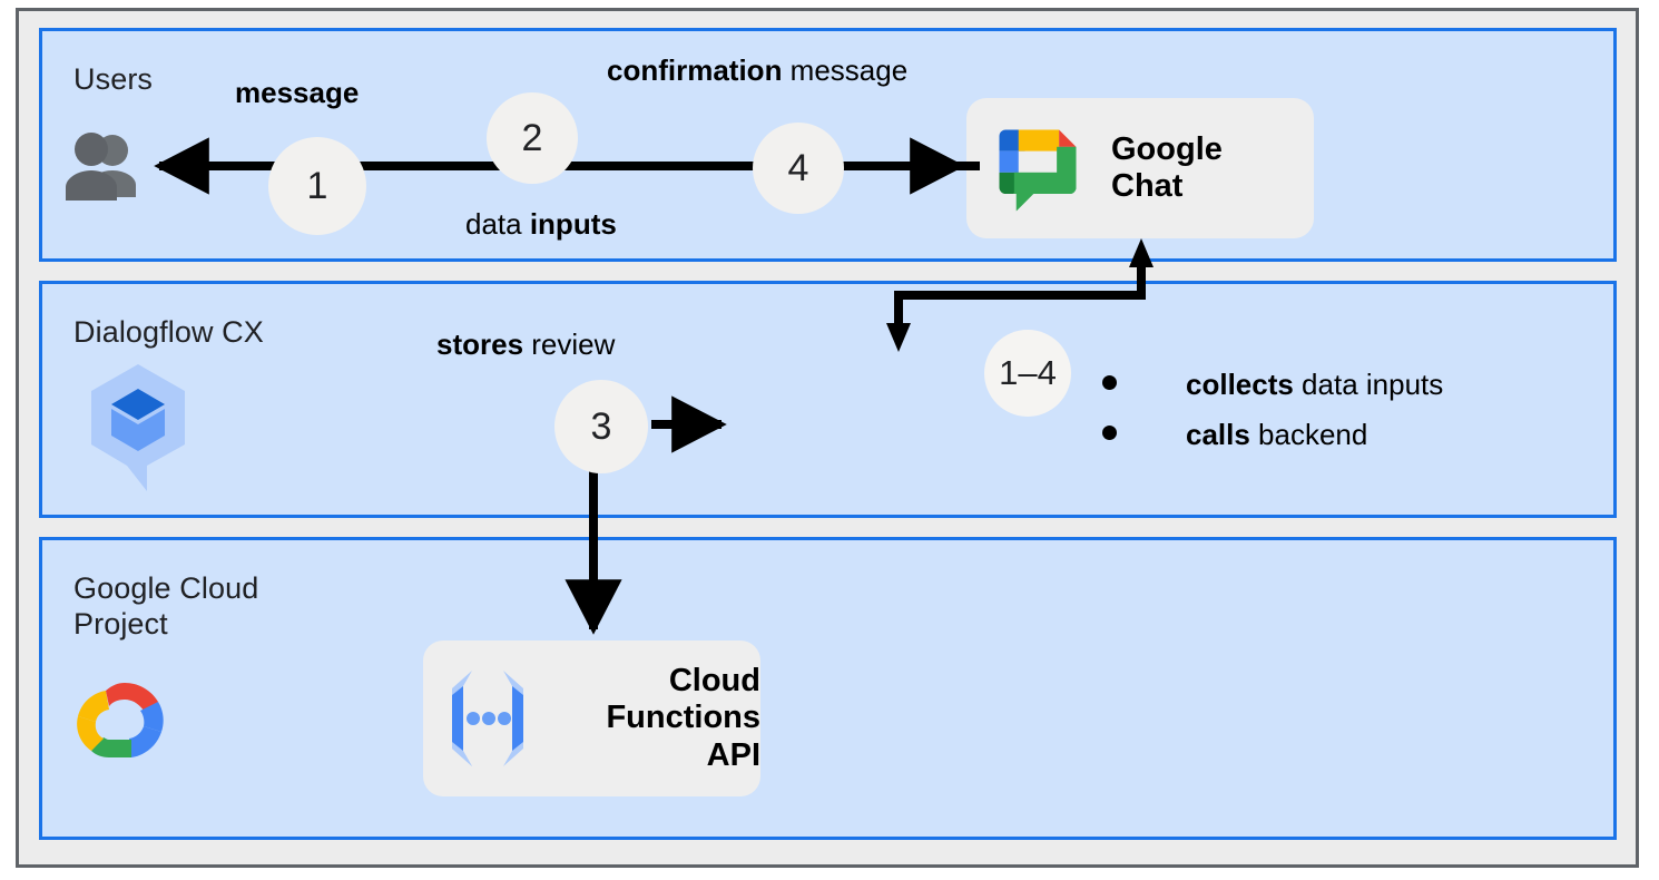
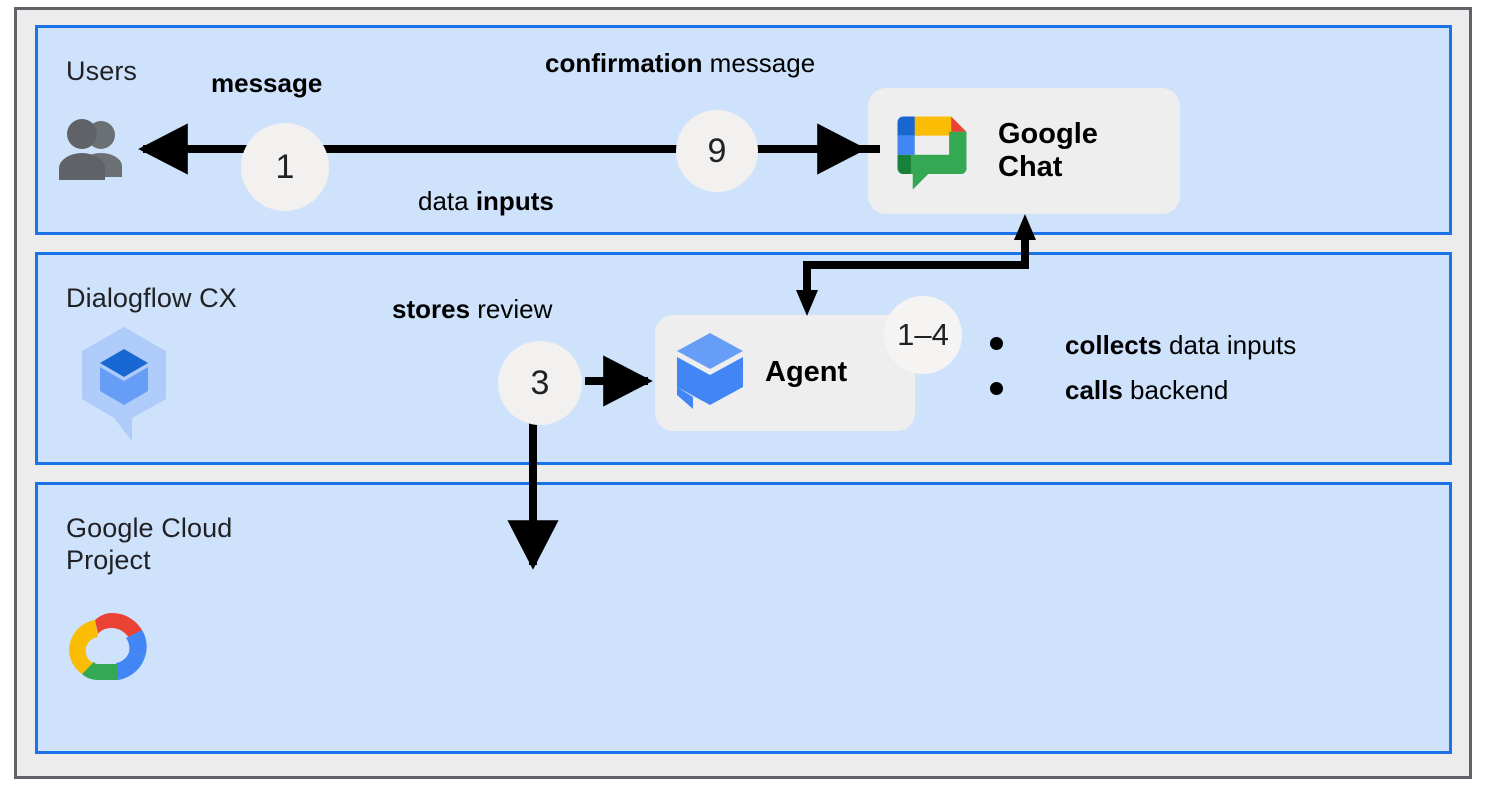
  Users
  Google
  Chat
  message
  confirmation message
  data inputs
  Dialogflow CX
+ Agent
  stores review
  collects data inputs
  calls backend
  Google Cloud
  Project
- Cloud
- Functions
- API
  1
- 2
- 4
+ 9
  3
  1–4
